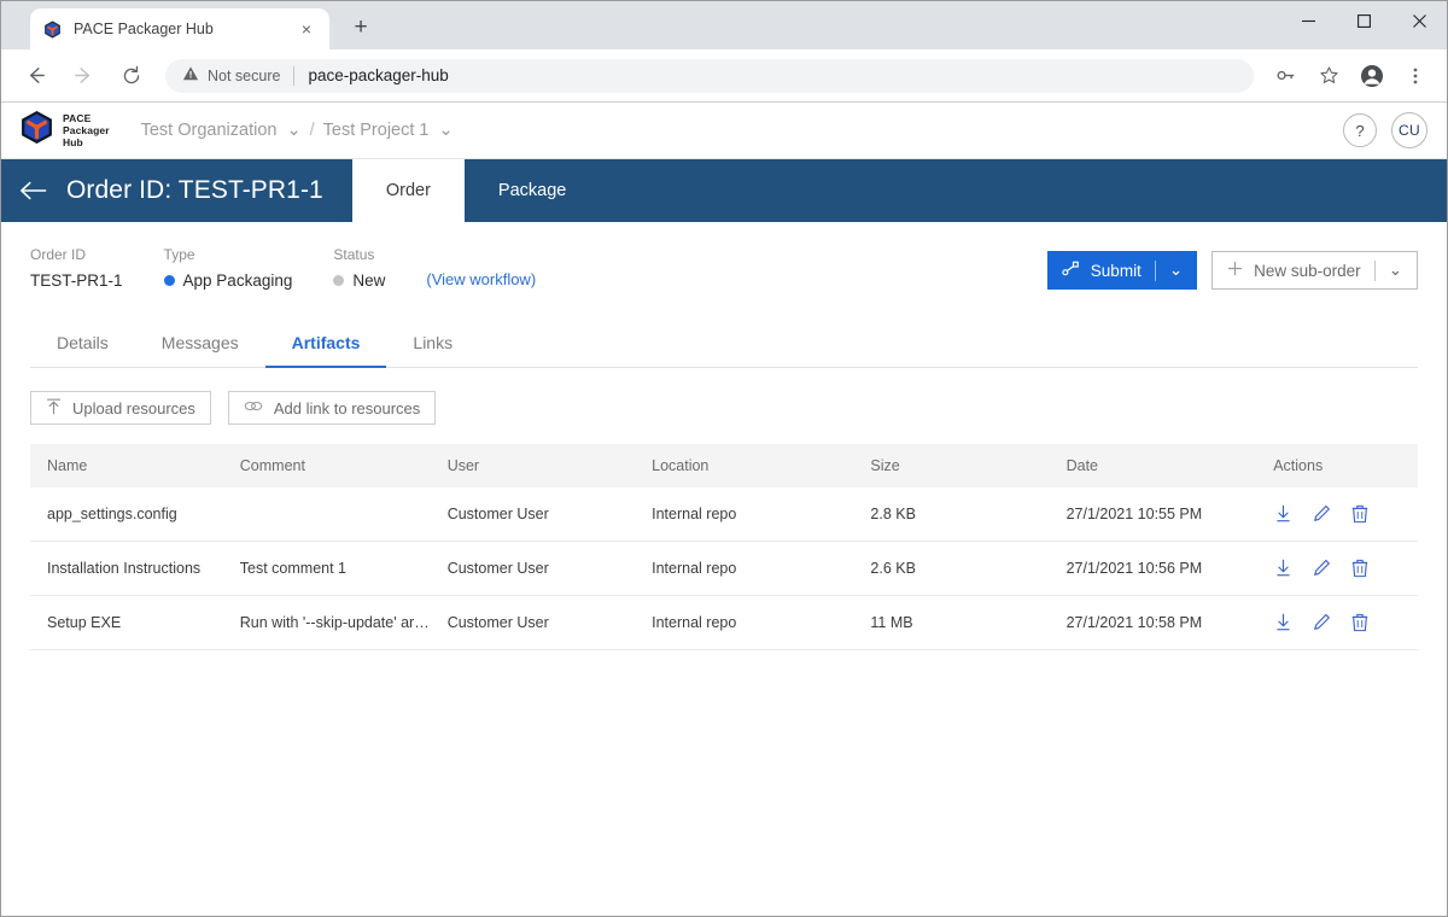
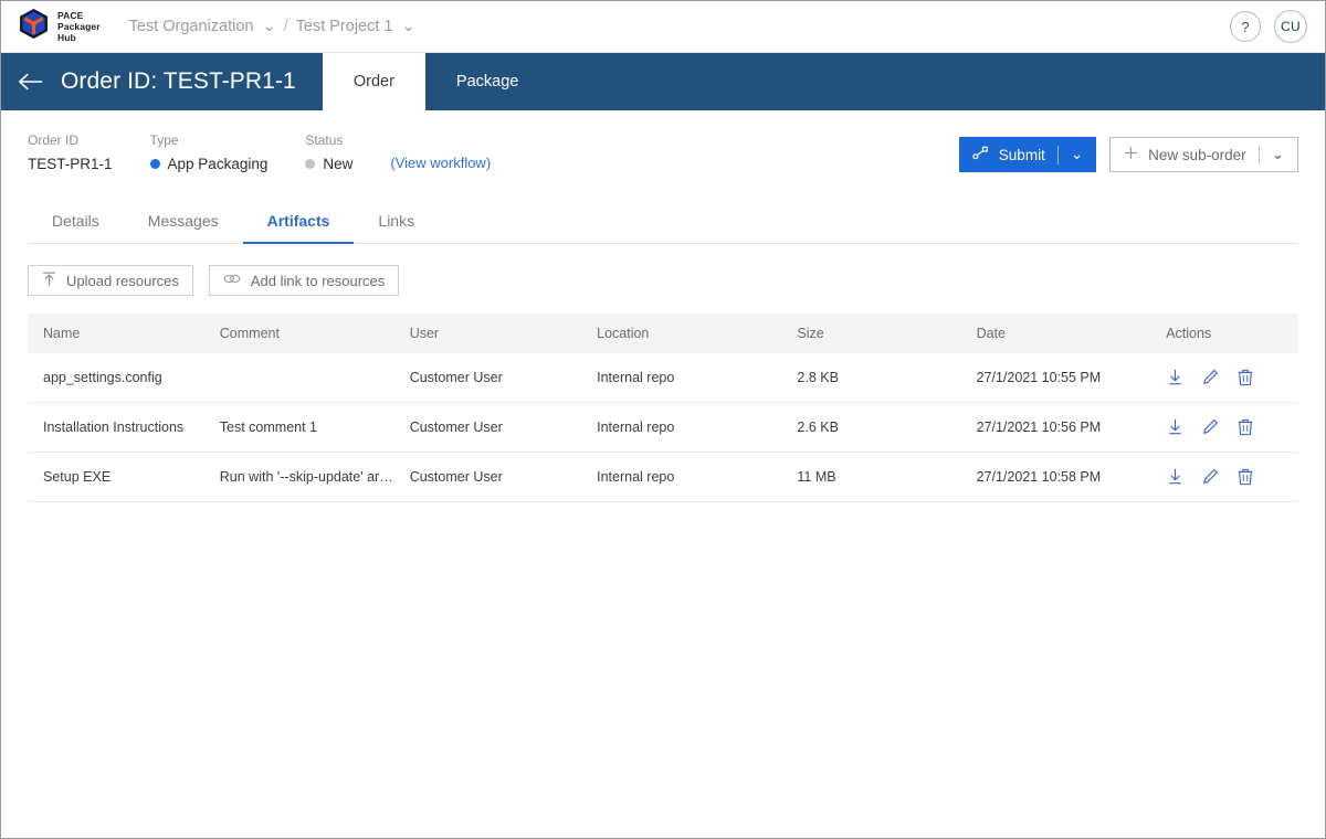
- PACE Packager Hub
- ×
- +
- Not secure
- pace-packager-hub
  PACE
  Packager
  Hub
  Test Organization
  ⌄
  /
  Test Project 1
  ⌄
  ?
  CU
  Order ID: TEST-PR1-1
  Order
  Package
  Order ID
  TEST-PR1-1
  Type
  App Packaging
  Status
  New
  (View workflow)
  Submit
  ⌄
  New sub-order
  ⌄
  Details
  Messages
  Artifacts
  Links
  Upload resources
  Add link to resources
  Name	Comment	User	Location	Size	Date	Actions
  app_settings.config		Customer User	Internal repo	2.8 KB	27/1/2021 10:55 PM
  Installation Instructions	Test comment 1	Customer User	Internal repo	2.6 KB	27/1/2021 10:56 PM
  Setup EXE	Run with '--skip-update' argu	Customer User	Internal repo	11 MB	27/1/2021 10:58 PM
